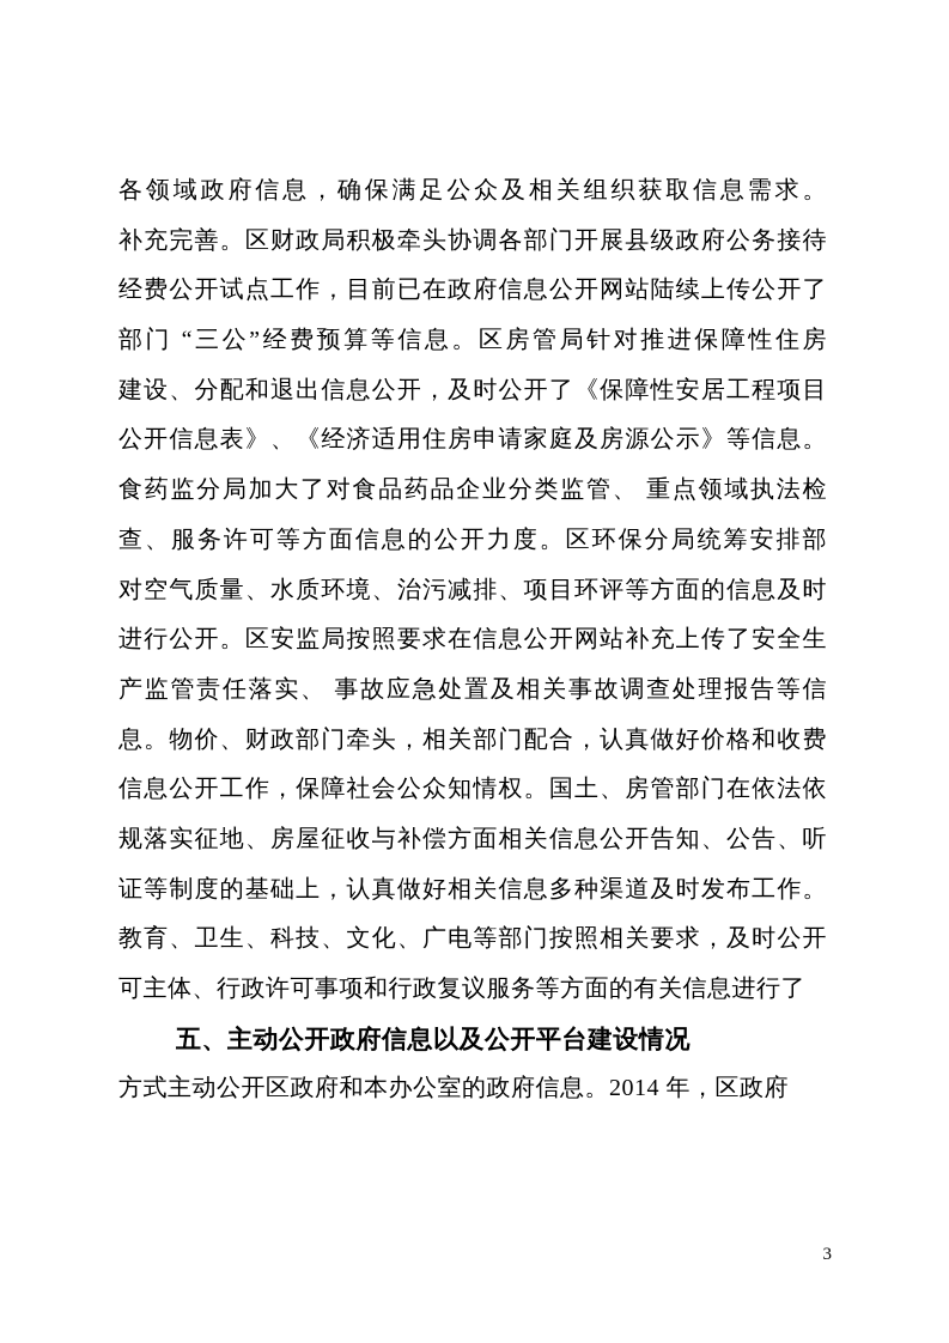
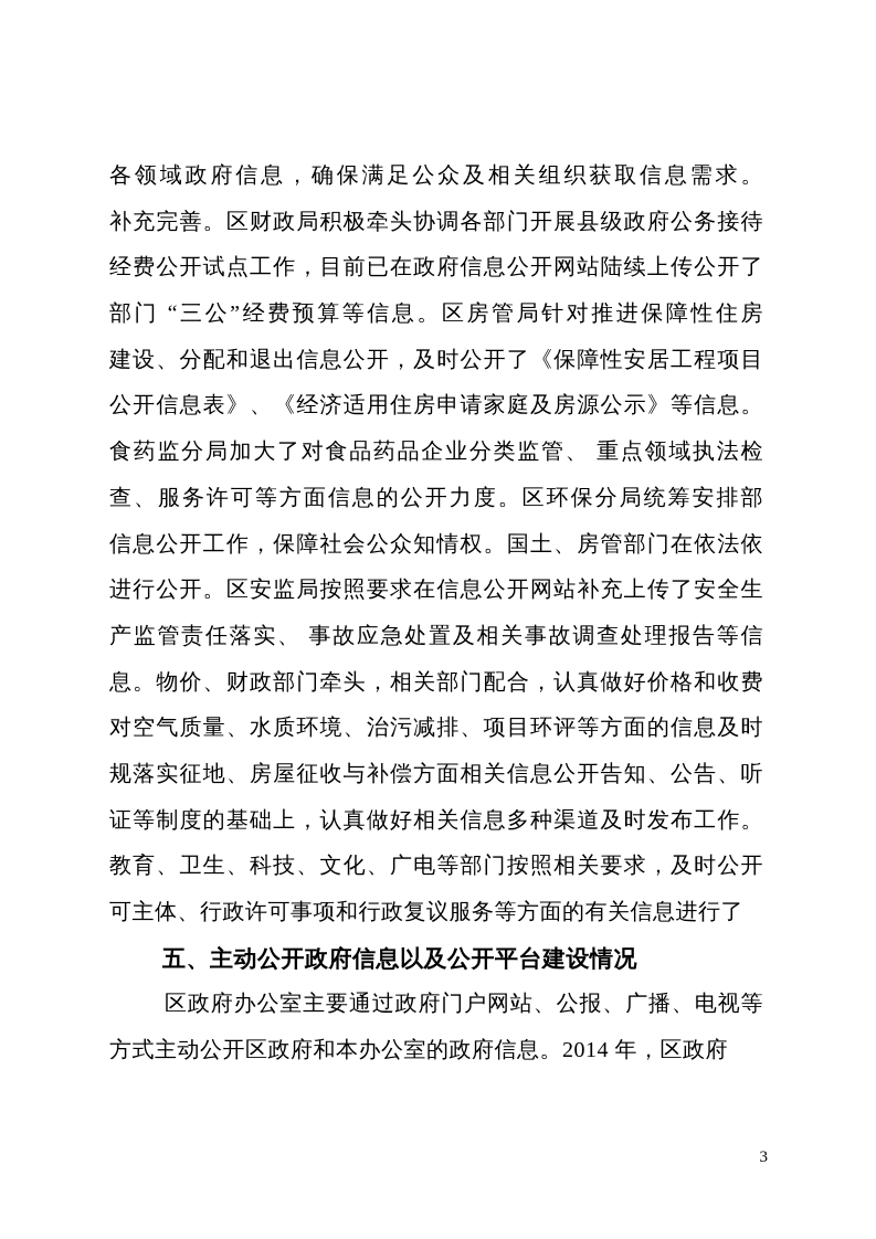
  各领域政府信息，确保满足公众及相关组织获取信息需求。
  补充完善。区财政局积极牵头协调各部门开展县级政府公务接待
  经费公开试点工作，目前已在政府信息公开网站陆续上传公开了
  部门 “三公”经费预算等信息。区房管局针对推进保障性住房
  建设、分配和退出信息公开，及时公开了《保障性安居工程项目
  公开信息表》、《经济适用住房申请家庭及房源公示》等信息。
  食药监分局加大了对食品药品企业分类监管、 重点领域执法检
  查、服务许可等方面信息的公开力度。区环保分局统筹安排部
- 对空气质量、水质环境、治污减排、项目环评等方面的信息及时
+ 信息公开工作，保障社会公众知情权。国土、房管部门在依法依
  进行公开。区安监局按照要求在信息公开网站补充上传了安全生
  产监管责任落实、 事故应急处置及相关事故调查处理报告等信
  息。物价、财政部门牵头，相关部门配合，认真做好价格和收费
- 信息公开工作，保障社会公众知情权。国土、房管部门在依法依
+ 对空气质量、水质环境、治污减排、项目环评等方面的信息及时
  规落实征地、房屋征收与补偿方面相关信息公开告知、公告、听
  证等制度的基础上，认真做好相关信息多种渠道及时发布工作。
  教育、卫生、科技、文化、广电等部门按照相关要求，及时公开
  可主体、行政许可事项和行政复议服务等方面的有关信息进行了
  五、主动公开政府信息以及公开平台建设情况
+ 区政府办公室主要通过政府门户网站、公报、广播、电视等
  方式主动公开区政府和本办公室的政府信息。2014 年，区政府
  3
